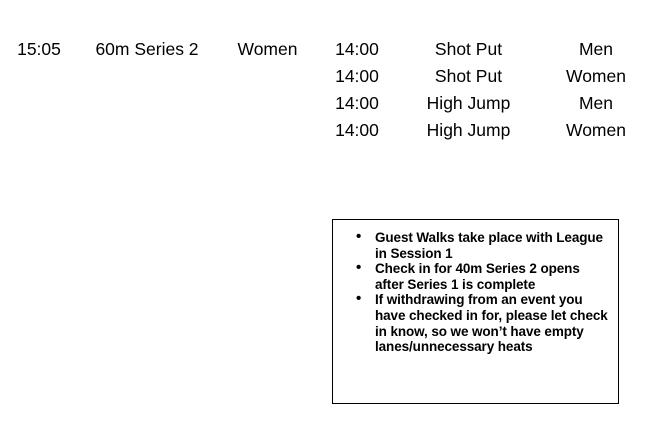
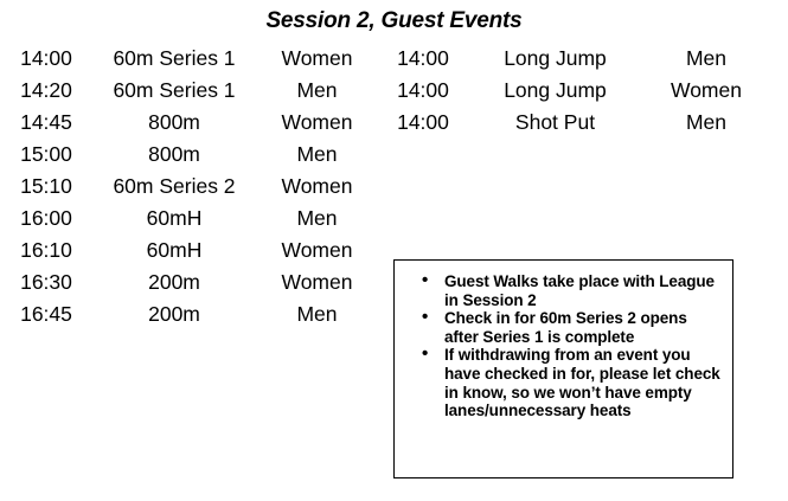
+ Session 2, Guest Events
+ 14:00	60m Series 1	Women
+ 14:20	60m Series 1	Men
+ 14:45	800m	Women
+ 15:00	800m	Men
- 15:05	60m Series 2	Women
+ 15:10	60m Series 2	Women
+ 16:00	60mH	Men
+ 16:10	60mH	Women
+ 16:30	200m	Women
+ 16:45	200m	Men
+ 14:00	Long Jump	Men
+ 14:00	Long Jump	Women
  14:00	Shot Put	Men
- 14:00	Shot Put	Women
- 14:00	High Jump	Men
- 14:00	High Jump	Women
  •
- Guest Walks take place with League in Session 1
+ Guest Walks take place with League in Session 2
  •
- Check in for 40m Series 2 opens after Series 1 is complete
+ Check in for 60m Series 2 opens after Series 1 is complete
  •
  If withdrawing from an event you have checked in for, please let check in know, so we won’t have empty lanes/unnecessary heats
